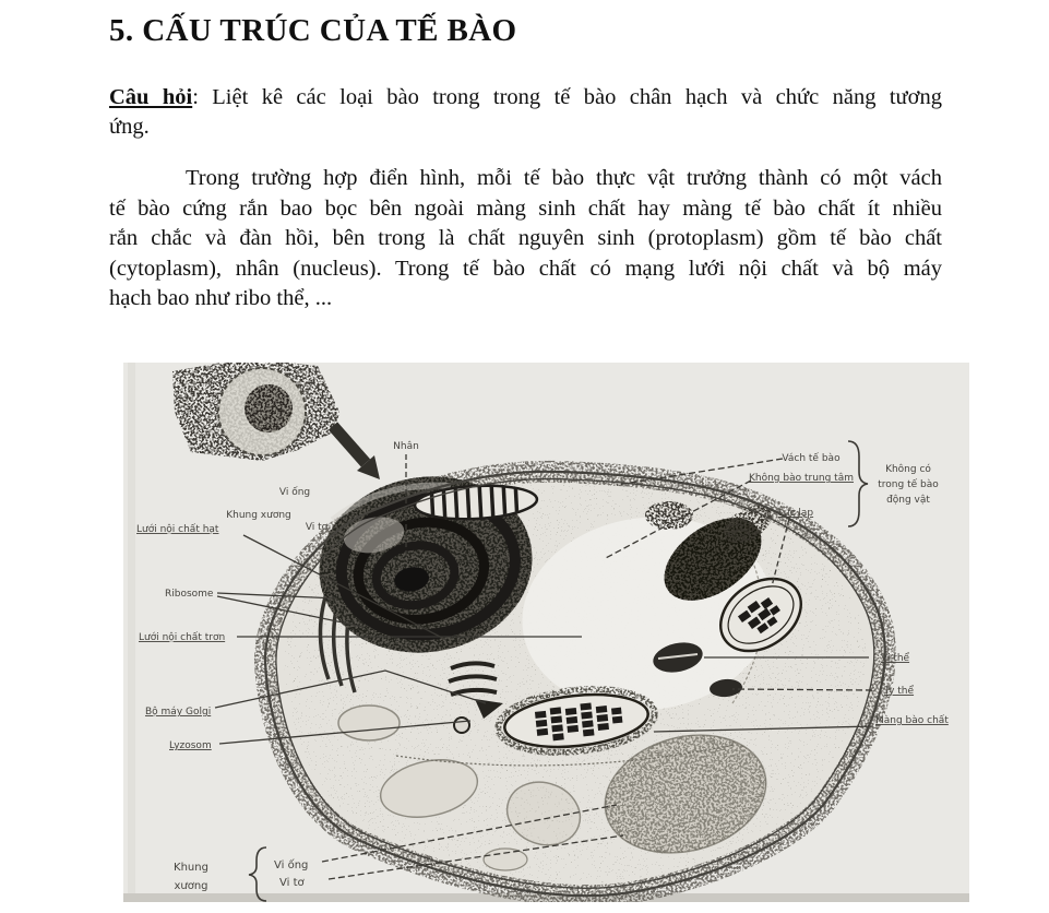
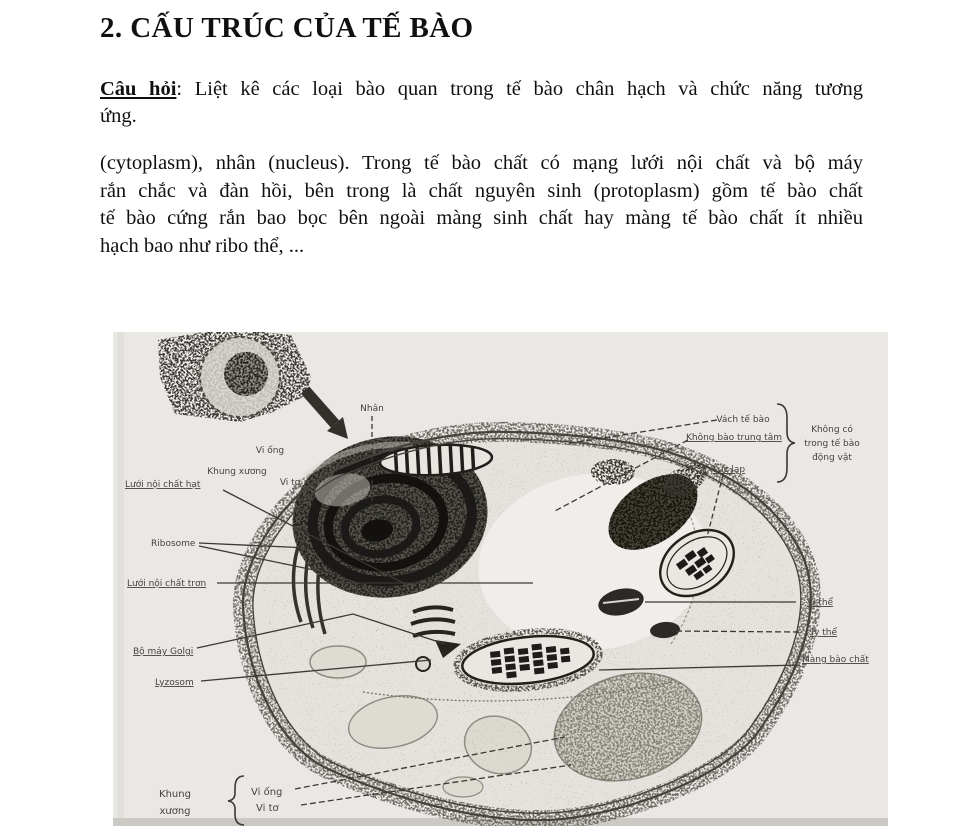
- 5. CẤU TRÚC CỦA TẾ BÀO
+ 2. CẤU TRÚC CỦA TẾ BÀO
- Câu hỏi: Liệt kê các loại bào trong trong tế bào chân hạch và chức năng tương
+ Câu hỏi: Liệt kê các loại bào quan trong tế bào chân hạch và chức năng tương
  ứng.
- Trong trường hợp điển hình, mỗi tế bào thực vật trưởng thành có một vách
- tế bào cứng rắn bao bọc bên ngoài màng sinh chất hay màng tế bào chất ít nhiều
+ (cytoplasm), nhân (nucleus). Trong tế bào chất có mạng lưới nội chất và bộ máy
  rắn chắc và đàn hồi, bên trong là chất nguyên sinh (protoplasm) gồm tế bào chất
- (cytoplasm), nhân (nucleus). Trong tế bào chất có mạng lưới nội chất và bộ máy
+ tế bào cứng rắn bao bọc bên ngoài màng sinh chất hay màng tế bào chất ít nhiều
  hạch bao như ribo thể, ...
  Nhân
  Vi ống
  Khung xương
  Vi tơ
  Lưới nội chất hạt
  Ribosome
  Lưới nội chất trơn
  Bộ máy Golgi
  Lyzosom
  Vách tế bào
  Không bào trung tâm
  Lục lạp
  Không có
  trong tế bào
  động vật
  Vi thể
  Ty thể
  Màng bào chất
  Khung
  xương
  Vi ống
  Vi tơ
